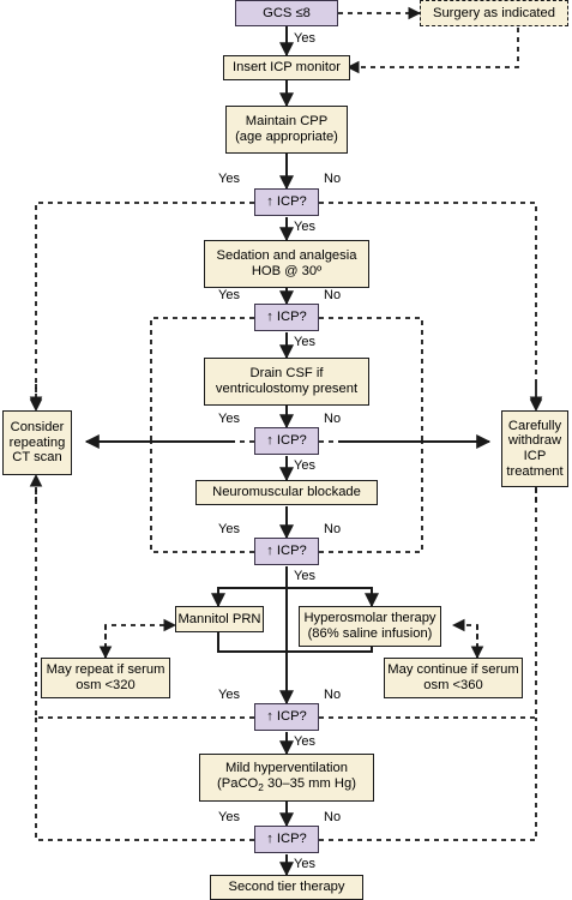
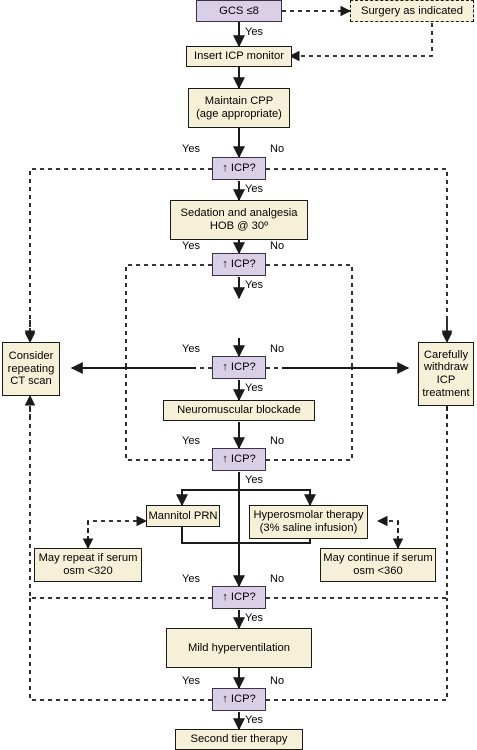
  GCS ≤8
  Surgery as indicated
  Insert ICP monitor
  Maintain CPP
  (age appropriate)
  ↑ ICP?
  Sedation and analgesia
  HOB @ 30º
  ↑ ICP?
- Drain CSF if
- ventriculostomy present
  ↑ ICP?
  Neuromuscular blockade
  ↑ ICP?
  Mannitol PRN
  Hyperosmolar therapy
- (86% saline infusion)
+ (3% saline infusion)
  May repeat if serum
  osm <320
  May continue if serum
  osm <360
  ↑ ICP?
  Mild hyperventilation
- (PaCO2 30–35 mm Hg)
  ↑ ICP?
  Second tier therapy
  Consider
  repeating
  CT scan
  Carefully
  withdraw
  ICP
  treatment
  Yes
  Yes
  No
  Yes
  Yes
  No
  Yes
  Yes
  No
  Yes
  Yes
  No
  Yes
  Yes
  No
  Yes
  Yes
  No
  Yes
